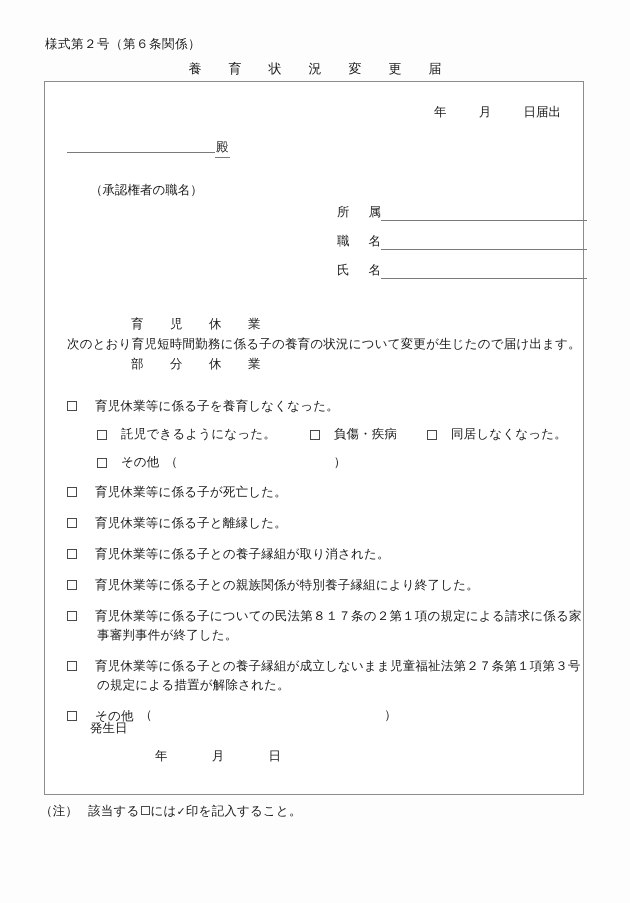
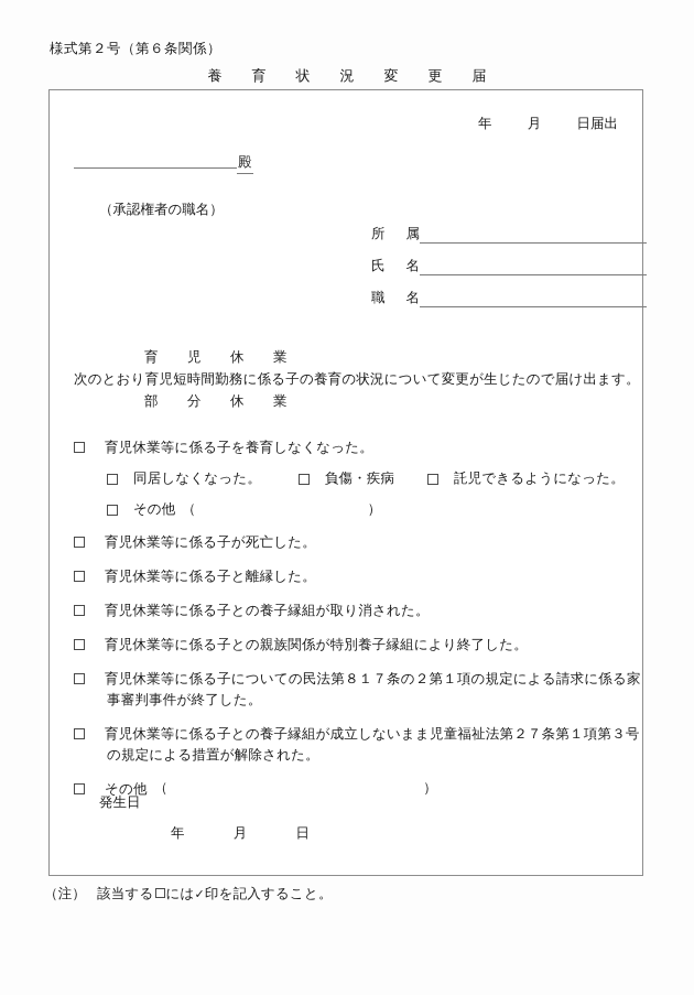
  様式第２号（第６条関係）
  養 育 状 況 変 更 届
  年 月 日届出
  殿
  （承認権者の職名）
  所
  属
- 職
+ 氏
  名
- 氏
+ 職
  名
  育 児 休 業
  次のとおり育児短時間勤務に係る子の養育の状況について変更が生じたので届け出ます。
  部 分 休 業
  育児休業等に係る子を養育しなくなった。
- 託児できるようになった。
+ 同居しなくなった。
  負傷・疾病
- 同居しなくなった。
+ 託児できるようになった。
  その他
  （
  ）
  育児休業等に係る子が死亡した。
  育児休業等に係る子と離縁した。
  育児休業等に係る子との養子縁組が取り消された。
  育児休業等に係る子との親族関係が特別養子縁組により終了した。
  育児休業等に係る子についての民法第８１７条の２第１項の規定による請求に係る家
  事審判事件が終了した。
  育児休業等に係る子との養子縁組が成立しないまま児童福祉法第２７条第１項第３号
  の規定による措置が解除された。
  その他
  （
  ）
  発生日
  年 月 日
  （注） 該当する には✓印を記入すること。
